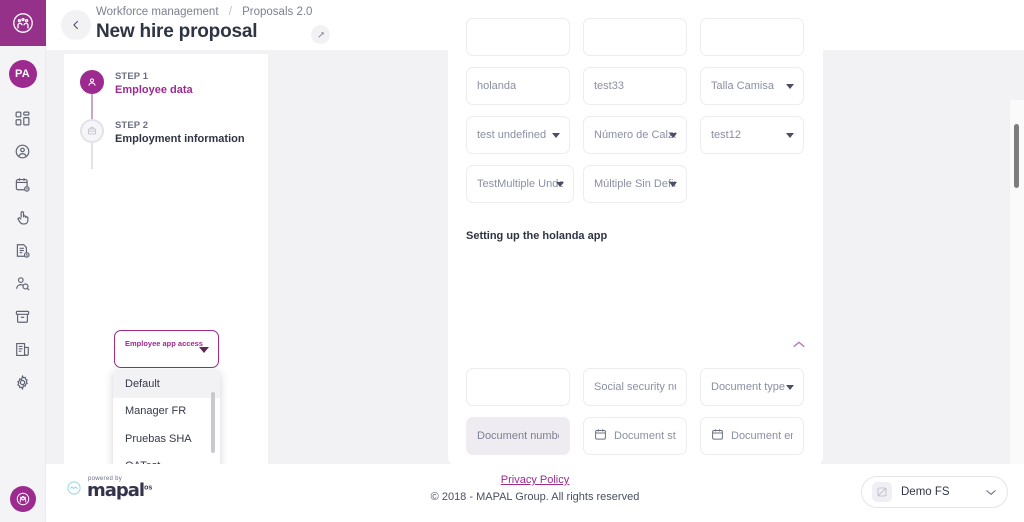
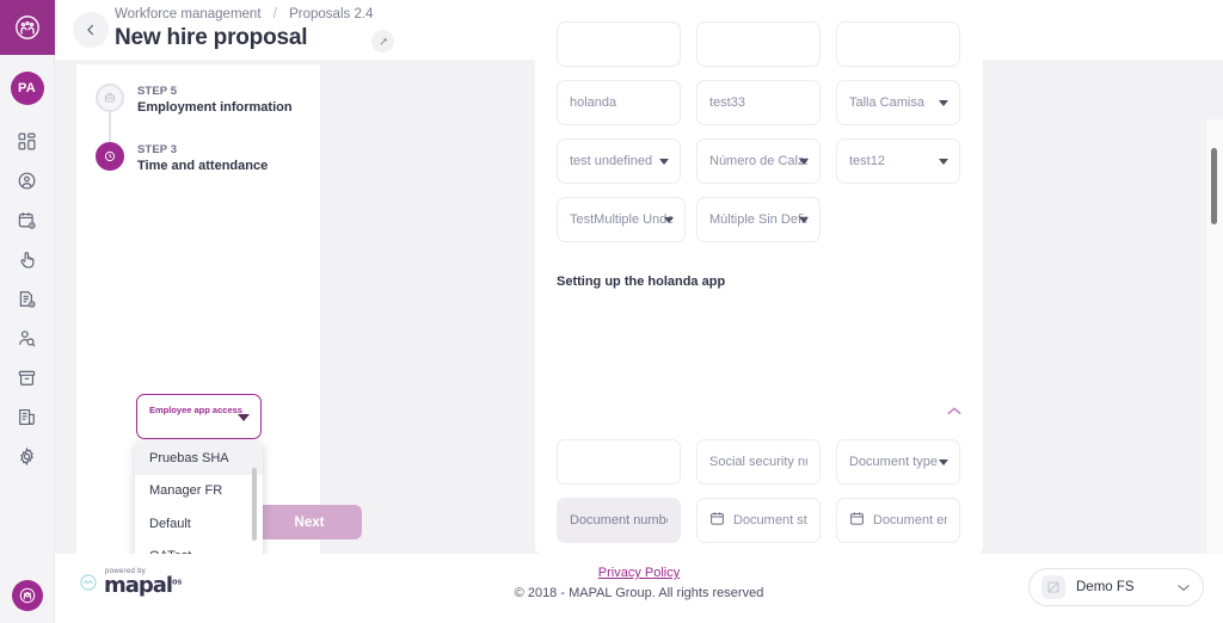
  PA
- Workforce management / Proposals 2.0
+ Workforce management / Proposals 2.4
  New hire proposal
- STEP 1
- Employee data
- STEP 2
+ STEP 5
  Employment information
+ STEP 3
+ Time and attendance
+ Next
  holanda
  test33
  Talla Camisa
  test undefined
  Número de Calz
  test12
  TestMultiple Unde
  Múltiple Sin Defi
  Setting up the holanda app
  Social security n
  Document type
  Document numb
  Document st
  Employee app access
- Default
+ Pruebas SHA
  Manager FR
- Pruebas SHA
+ Default
  mapal
  Privacy Policy
  © 2018 - MAPAL Group. All rights reserved
  Demo FS
